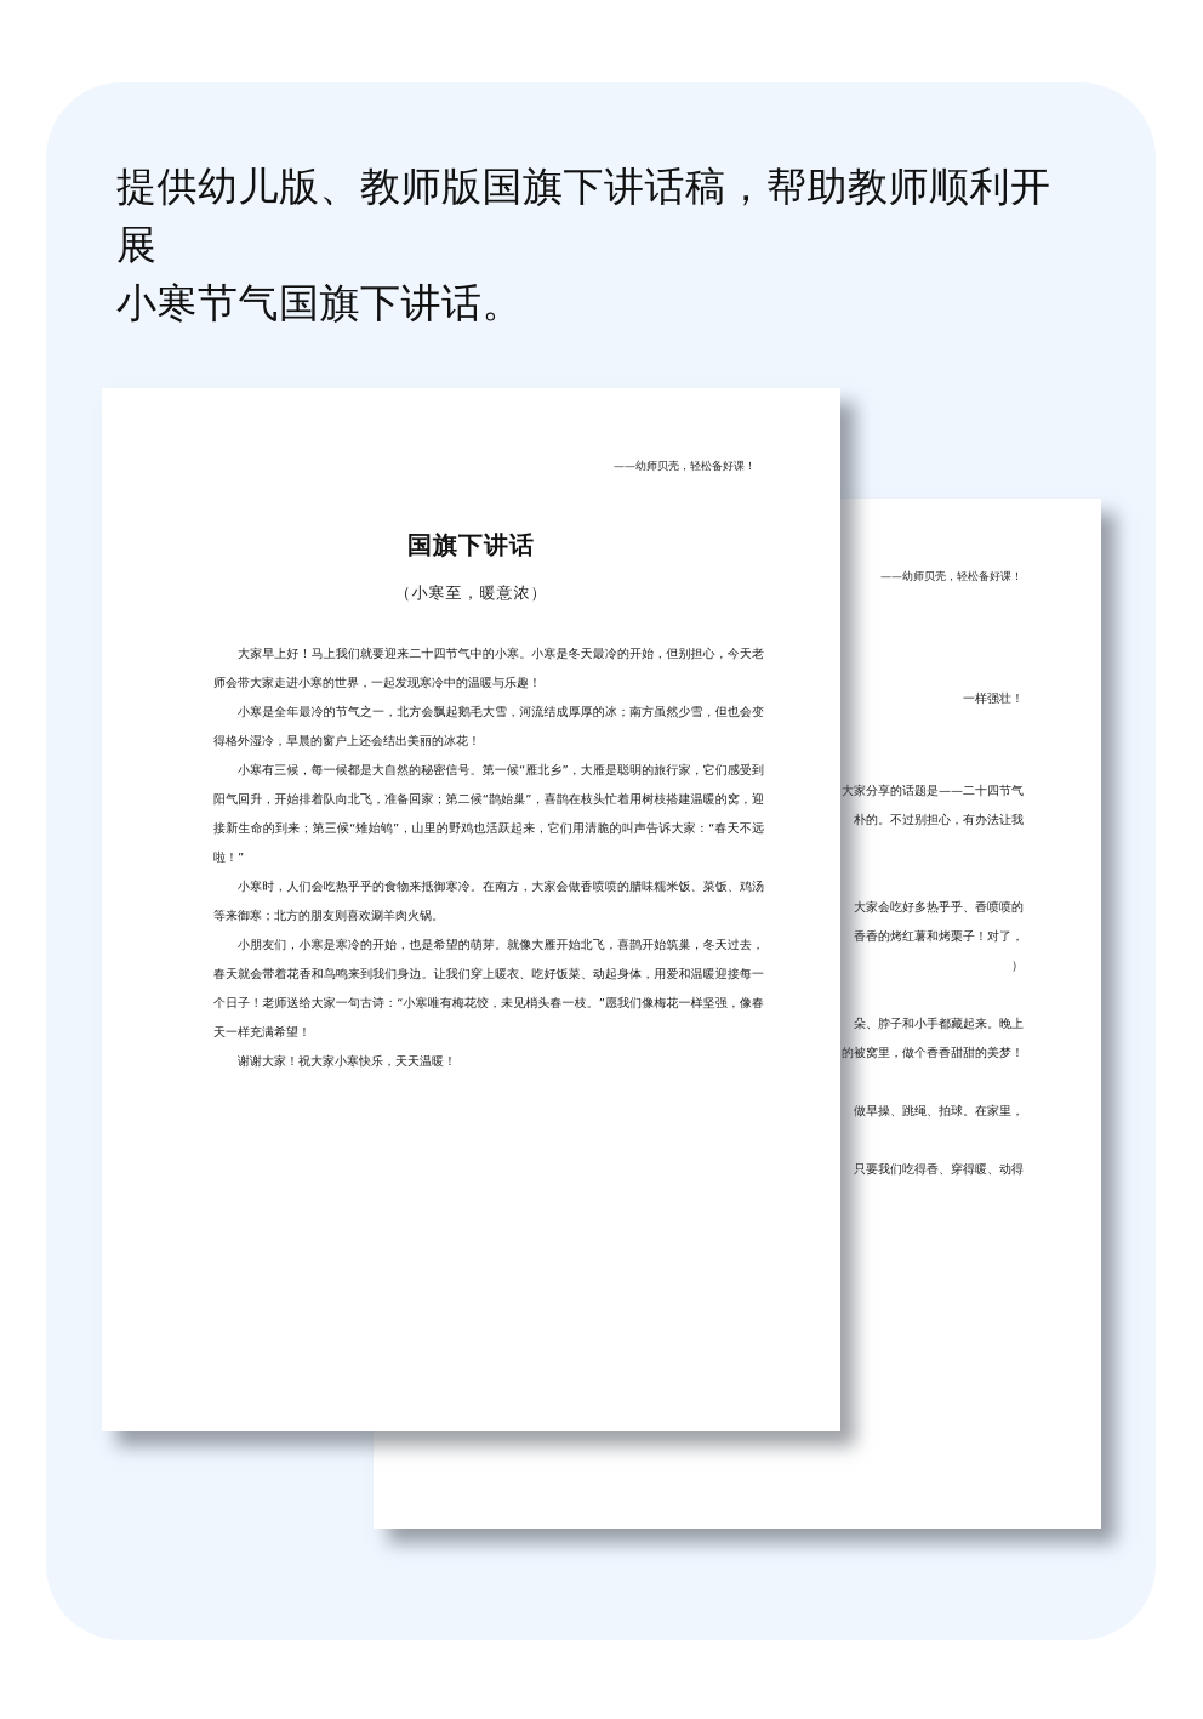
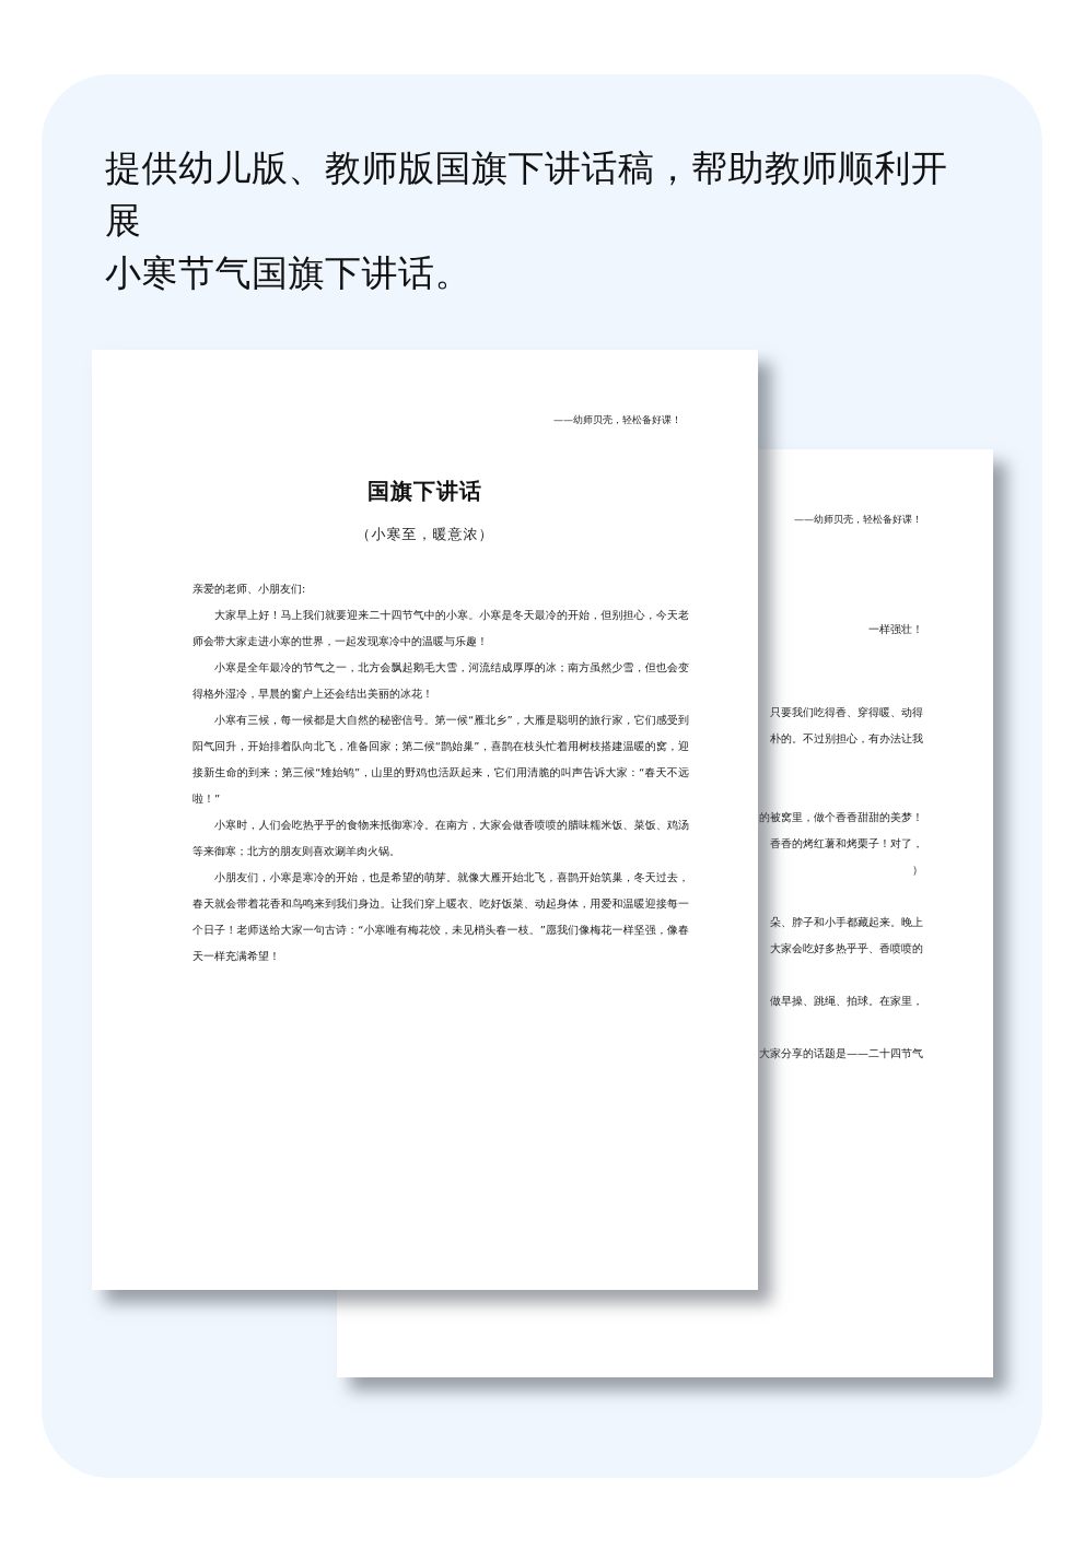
  提供幼儿版、教师版国旗下讲话稿，帮助教师顺利开展
  小寒节气国旗下讲话。
  ——幼师贝壳，轻松备好课！
  一样强壮！
- 大家分享的话题是——二十四节气
+ 只要我们吃得香、穿得暖、动得
  朴的。不过别担心，有办法让我
- 大家会吃好多热乎乎、香喷喷的
+ 的被窝里，做个香香甜甜的美梦！
  香香的烤红薯和烤栗子！对了，
  ）
  朵、脖子和小手都藏起来。晚上
- 的被窝里，做个香香甜甜的美梦！
+ 大家会吃好多热乎乎、香喷喷的
  做早操、跳绳、拍球。在家里，
- 只要我们吃得香、穿得暖、动得
+ 大家分享的话题是——二十四节气
  ——幼师贝壳，轻松备好课！
  国旗下讲话
  （小寒至，暖意浓）
+ 亲爱的老师、小朋友们:
  大家早上好！马上我们就要迎来二十四节气中的小寒。小寒是冬天最冷的开始，但别担心，今天老师会带大家走进小寒的世界，一起发现寒冷中的温暖与乐趣！
  小寒是全年最冷的节气之一，北方会飘起鹅毛大雪，河流结成厚厚的冰；南方虽然少雪，但也会变得格外湿冷，早晨的窗户上还会结出美丽的冰花！
  小寒有三候，每一候都是大自然的秘密信号。第一候“雁北乡”，大雁是聪明的旅行家，它们感受到阳气回升，开始排着队向北飞，准备回家；第二候“鹊始巢”，喜鹊在枝头忙着用树枝搭建温暖的窝，迎接新生命的到来；第三候“雉始鸲”，山里的野鸡也活跃起来，它们用清脆的叫声告诉大家：“春天不远啦！”
  小寒时，人们会吃热乎乎的食物来抵御寒冷。在南方，大家会做香喷喷的腊味糯米饭、菜饭、鸡汤等来御寒；北方的朋友则喜欢涮羊肉火锅。
  小朋友们，小寒是寒冷的开始，也是希望的萌芽。就像大雁开始北飞，喜鹊开始筑巢，冬天过去，春天就会带着花香和鸟鸣来到我们身边。让我们穿上暖衣、吃好饭菜、动起身体，用爱和温暖迎接每一个日子！老师送给大家一句古诗：“小寒唯有梅花饺，未见梢头春一枝。”愿我们像梅花一样坚强，像春天一样充满希望！
- 谢谢大家！祝大家小寒快乐，天天温暖！
